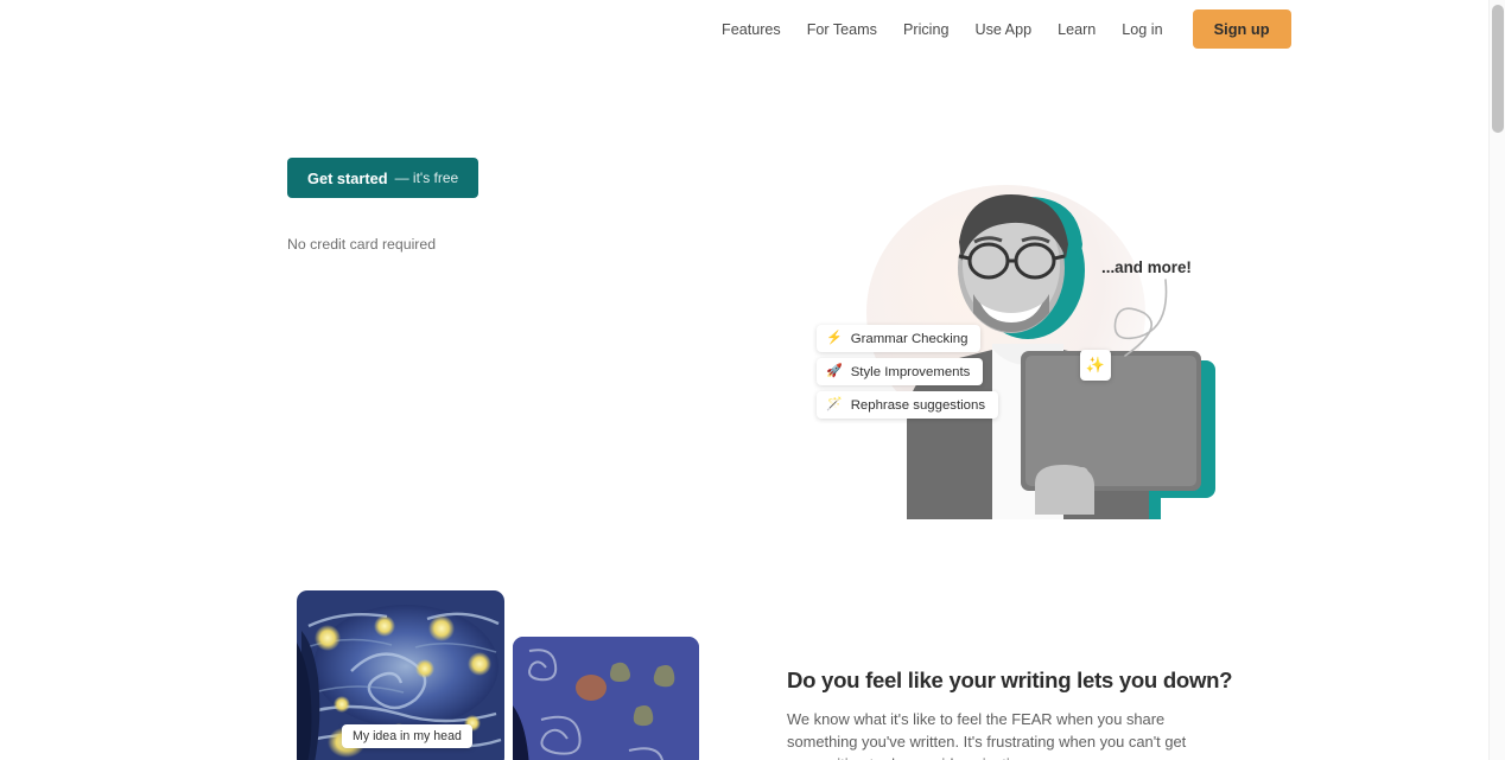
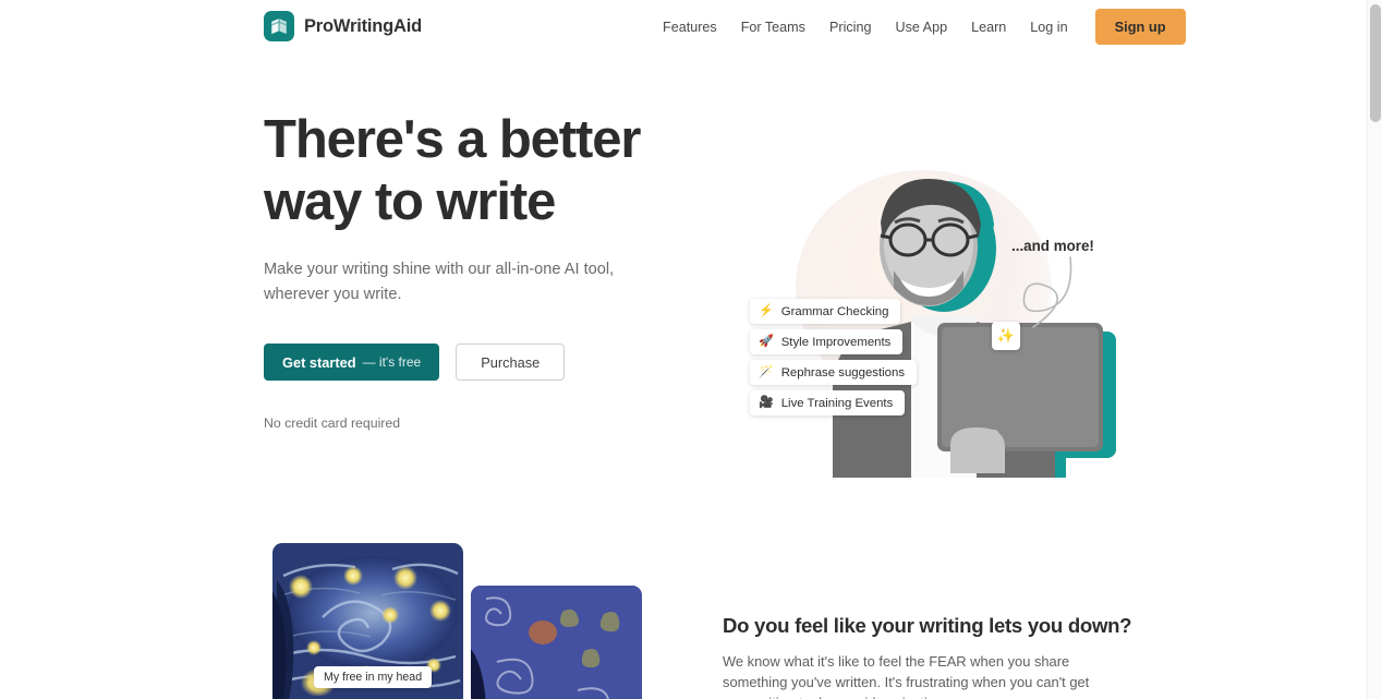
+ ProWritingAid
  Features
  For Teams
  Pricing
  Use App
  Learn
  Log in
  Sign up
+ There's a better
+ way to write
+ Make your writing shine with our all-in-one AI tool, wherever you write.
  Get started
  — it's free
+ Purchase
  No credit card required
  ...and more!
  ✨
  ⚡
  Grammar Checking
  🚀
  Style Improvements
  🪄
  Rephrase suggestions
+ 🎥
+ Live Training Events
- My idea in my head
+ My free in my head
  Do you feel like your writing lets you down?
  We know what it's like to feel the FEAR when you share something you've written. It's frustrating when you can't get
